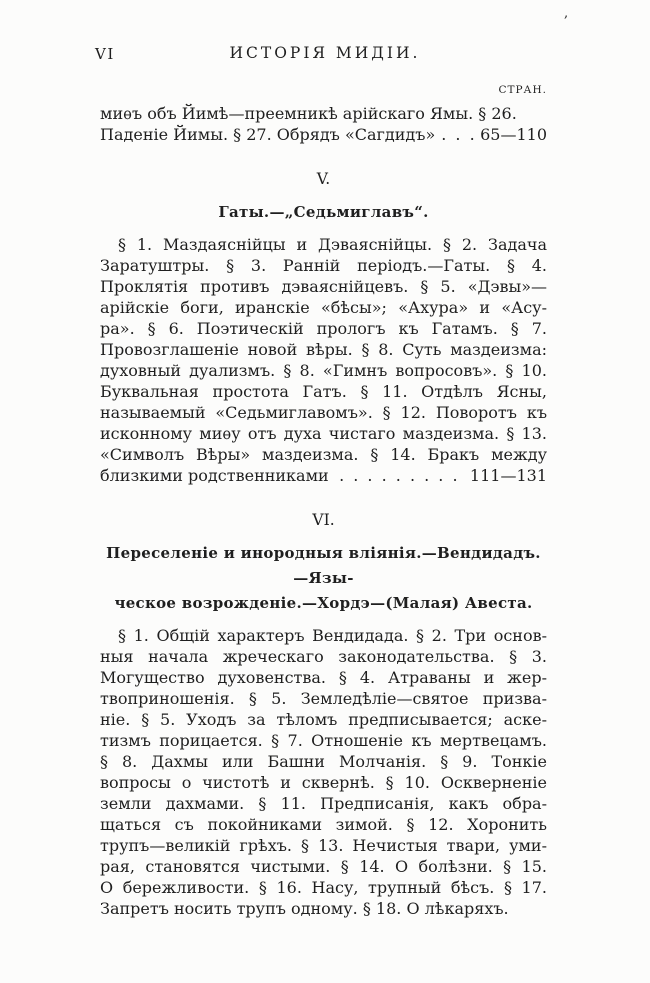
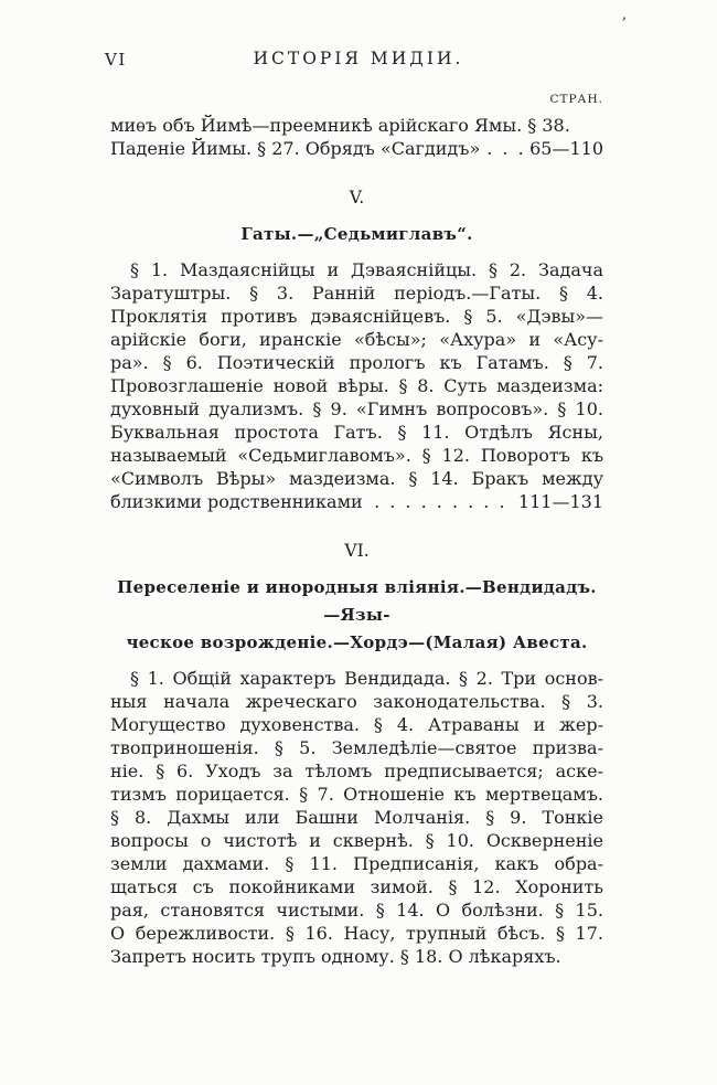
  ,
  VI
  ИСТОРІЯ МИДІИ.
  СТРАН.
- миѳъ объ Йимѣ—преемникѣ арійскаго Ямы. § 26.
+ миѳъ объ Йимѣ—преемникѣ арійскаго Ямы. § 38.
  Паденіе Йимы. § 27. Обрядъ «Сагдидъ»
  65—110
  V.
  Гаты.—„Седьмиглавъ“.
  § 1. Маздаяснійцы и Дэваяснійцы. § 2. Задача
  Заратуштры. § 3. Ранній періодъ.—Гаты. § 4.
  Проклятія противъ дэваяснійцевъ. § 5. «Дэвы»—
  арійскіе боги, иранскіе «бѣсы»; «Ахура» и «Асу-
  ра». § 6. Поэтическій прологъ къ Гатамъ. § 7.
  Провозглашеніе новой вѣры. § 8. Суть маздеизма:
- духовный дуализмъ. § 8. «Гимнъ вопросовъ». § 10.
+ духовный дуализмъ. § 9. «Гимнъ вопросовъ». § 10.
  Буквальная простота Гатъ. § 11. Отдѣлъ Ясны,
  называемый «Седьмиглавомъ». § 12. Поворотъ къ
- исконному миѳу отъ духа чистаго маздеизма. § 13.
  «Символъ Вѣры» маздеизма. § 14. Бракъ между
  близкими родственниками
  . . . . . . . . .
  111—131
  VI.
  Переселеніе и инородныя вліянія.—Вендидадъ.—Язы-
  ческое возрожденіе.—Хордэ—(Малая) Авеста.
  § 1. Общій характеръ Вендидада. § 2. Три основ-
  ныя начала жреческаго законодательства. § 3.
  Могущество духовенства. § 4. Атраваны и жер-
  твоприношенія. § 5. Земледѣліе—святое призва-
- ніе. § 5. Уходъ за тѣломъ предписывается; аске-
+ ніе. § 6. Уходъ за тѣломъ предписывается; аске-
  тизмъ порицается. § 7. Отношеніе къ мертвецамъ.
  § 8. Дахмы или Башни Молчанія. § 9. Тонкіе
  вопросы о чистотѣ и сквернѣ. § 10. Оскверненіе
  земли дахмами. § 11. Предписанія, какъ обра-
  щаться съ покойниками зимой. § 12. Хоронить
- трупъ—великій грѣхъ. § 13. Нечистыя твари, уми-
  рая, становятся чистыми. § 14. О болѣзни. § 15.
  О бережливости. § 16. Насу, трупный бѣсъ. § 17.
  Запретъ носить трупъ одному. § 18. О лѣкаряхъ.
